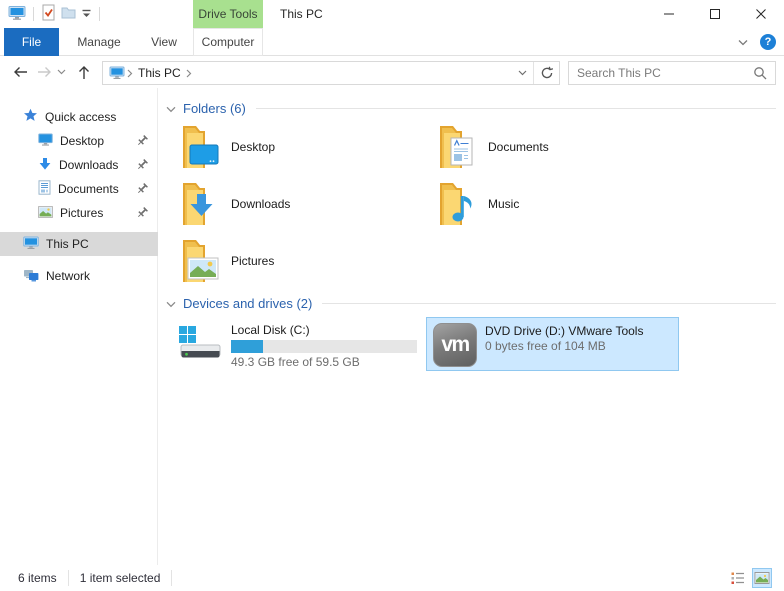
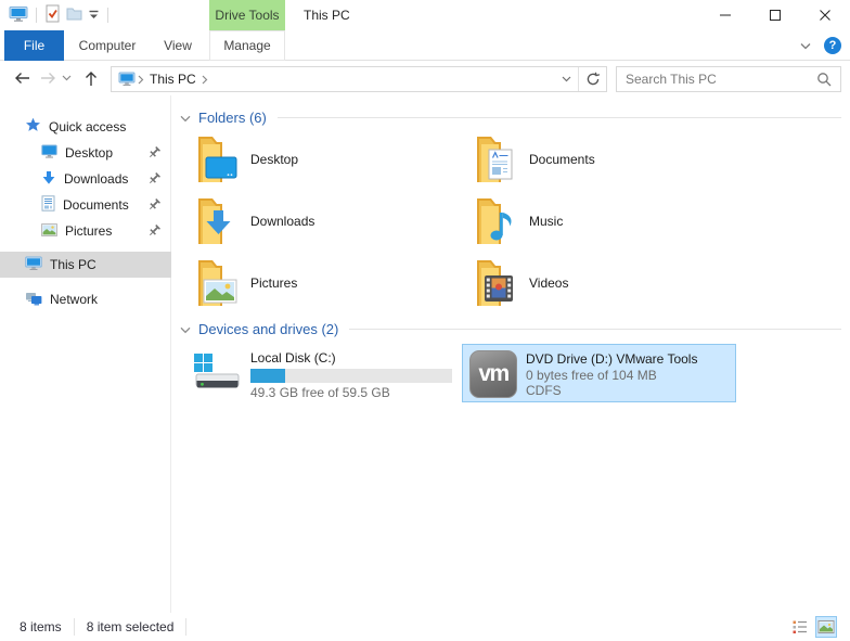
  Drive Tools
  This PC
  File
- Manage
+ Computer
  View
- Computer
+ Manage
  ?
  This PC
  Search This PC
  Quick access
  Desktop
  Downloads
  Documents
  Pictures
  This PC
  Network
  Folders (6)
  Desktop
  Documents
  Downloads
  Music
  Pictures
+ Videos
  Devices and drives (2)
  Local Disk (C:)
  49.3 GB free of 59.5 GB
  vm
  DVD Drive (D:) VMware Tools
  0 bytes free of 104 MB
+ CDFS
- 6 items
+ 8 items
- 1 item selected
+ 8 item selected
